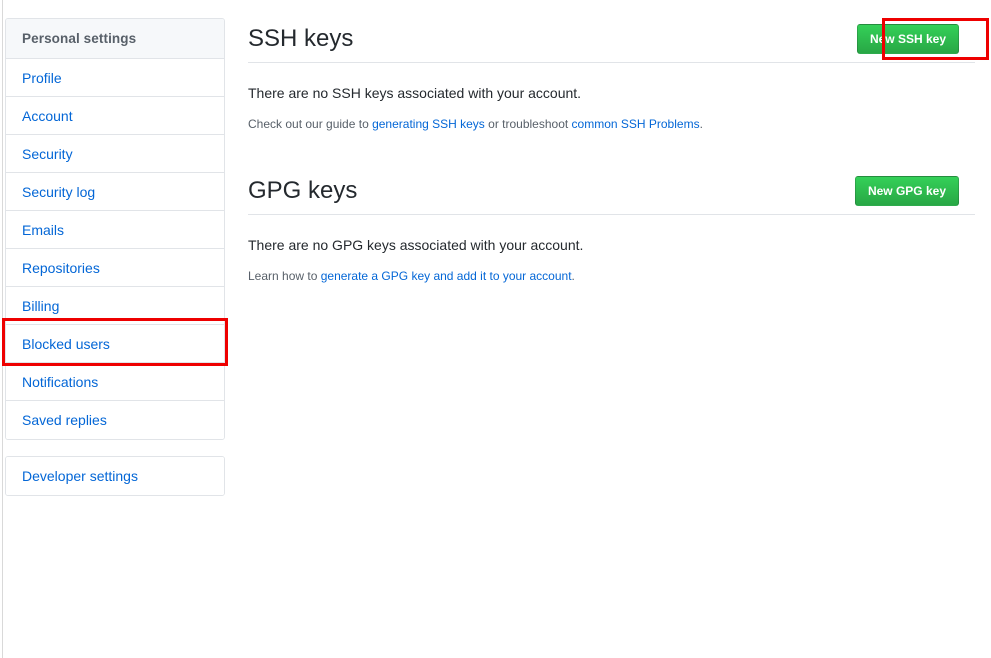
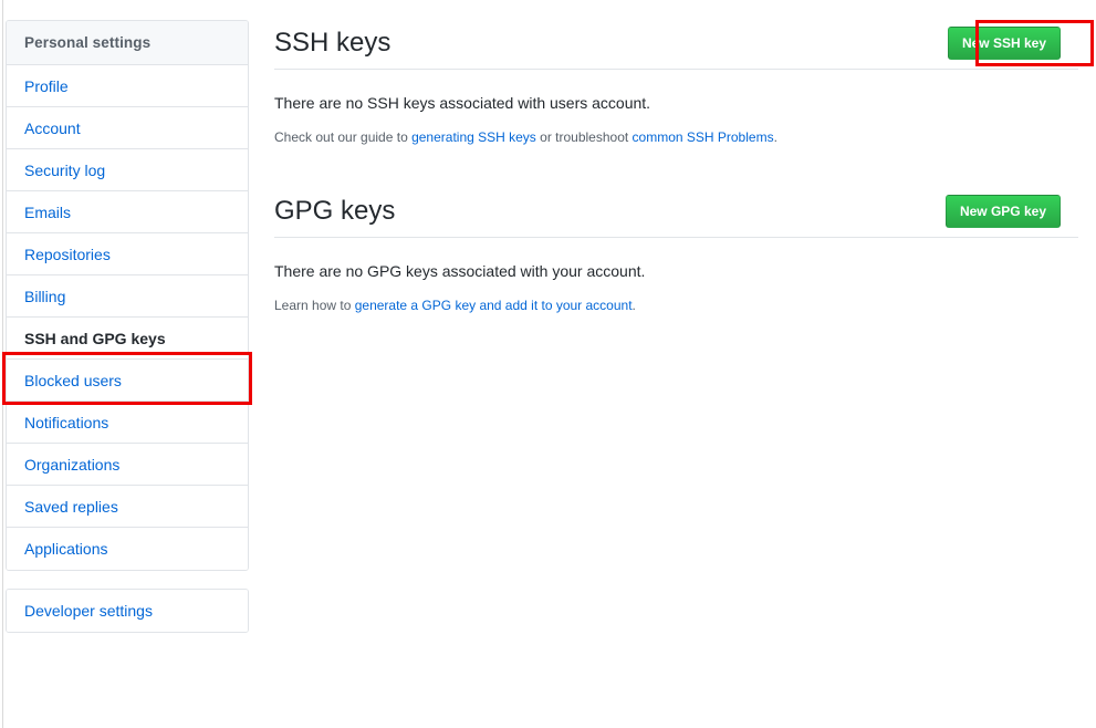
  Personal settings
  Profile
  Account
- Security
  Security log
  Emails
  Repositories
  Billing
+ SSH and GPG keys
  Blocked users
  Notifications
+ Organizations
  Saved replies
+ Applications
  Developer settings
  SSH keys
  New SSH key
- There are no SSH keys associated with your account.
+ There are no SSH keys associated with users account.
  Check out our guide to generating SSH keys or troubleshoot common SSH Problems.
  GPG keys
  New GPG key
  There are no GPG keys associated with your account.
  Learn how to generate a GPG key and add it to your account.
